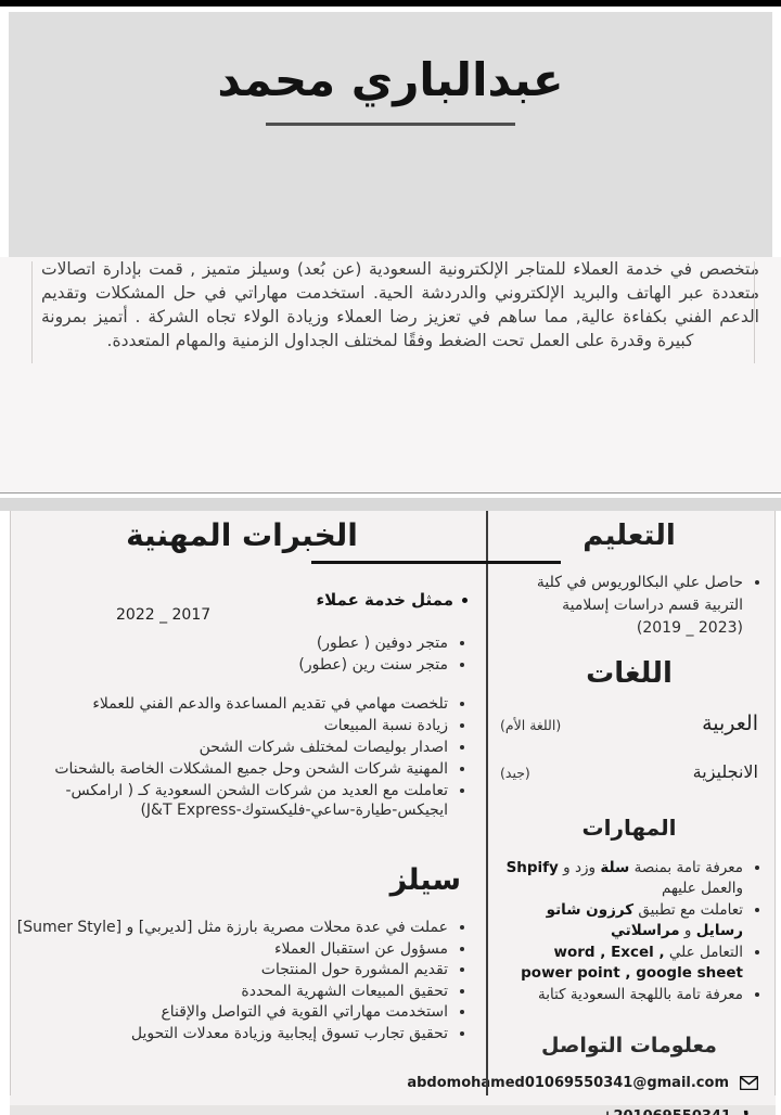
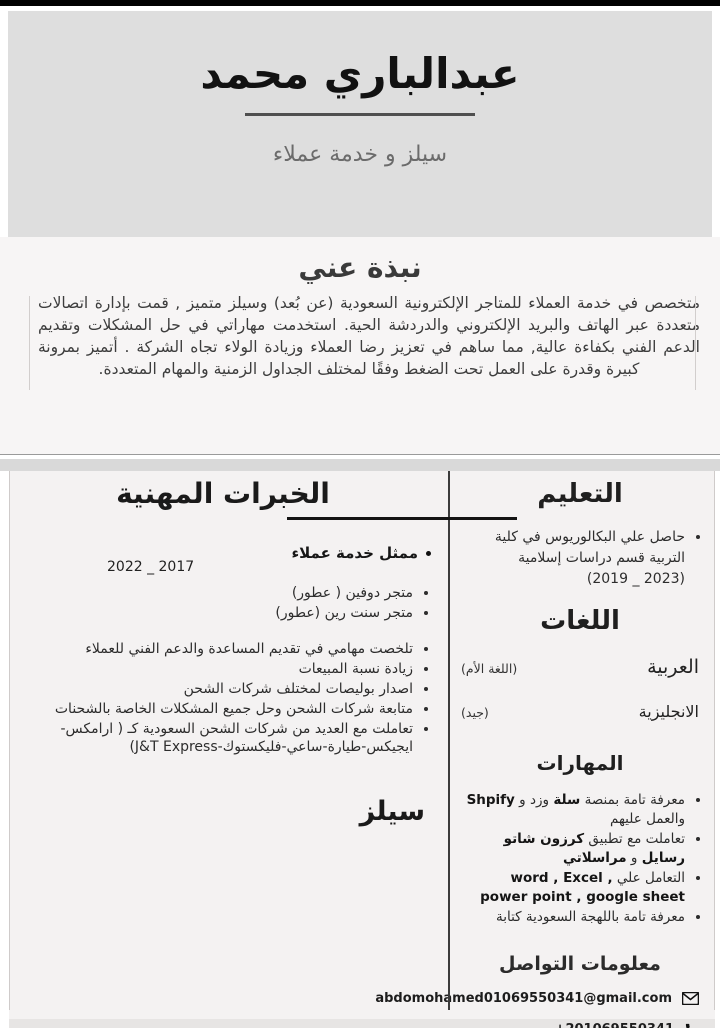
  عبدالباري محمد
+ سيلز و خدمة عملاء
+ نبذة عني
  تخصص في خدمة العملاء للمتاجر الإلكترونية السعودية (عن بُعد) وسيلز متميز , قمت بإدارة اتصالاتتعددة عبر الهاتف والبريد الإلكتروني والدردشة الحية. استخدمت مهاراتي في حل المشكلات وتقديم الدعم الفني بكفاءة عالية, مما ساهم في تعزيز رضا العملاء وزيادة الولاء تجاه الشركة . أتميز بمرونة كبيرة وقدرة على العمل تحت الضغط وفقًا لمختلف الجداول الزمنية والمهام المتعددة.
  التعليم
  حاصل علي البكالوريوس في كلية التربية قسم دراسات إسلامية (2019 _ 2023)
  اللغات
  العربية
  (اللغة الأم)
  الانجليزية
  (جيد)
  المهارات
  معرفة تامة بمنصة سلة وزد و Shpify والعمل عليهم
  تعاملت مع تطبيق كرزون شاتو رسايل و مراسلاتي
  التعامل علي word , Excel , power point , google sheet
  معرفة تامة باللهجة السعودية كتابة
  معلومات التواصل
  abdomohmed01069550341@gmail.com
  الخبرات المهنية
  ممثل خدمة عملاء
  2022 _ 2017
  متجر دوفين ( عطور)
  متجر سنت رين (عطور)
  تلخصت مهامي في تقديم المساعدة والدعم الفني للعملاء
  زيادة نسبة المبيعات
  اصدار بوليصات لمختلف شركات الشحن
- المهنية شركات الشحن وحل جميع المشكلات الخاصة بالشحنات
+ متابعة شركات الشحن وحل جميع المشكلات الخاصة بالشحنات
  تعاملت مع العديد من شركات الشحن السعودية كـ ( ارامكس-ايجيكس-طيارة-ساعي-فليكستوك-J&T Express)
  سيلز
- عملت في عدة محلات مصرية بارزة مثل [لديربي] و [Sumer Style]
- مسؤول عن استقبال العملاء
- تقديم المشورة حول المنتجات
- تحقيق المبيعات الشهرية المحددة
- استخدمت مهاراتي القوية في التواصل والإقناع
- تحقيق تجارب تسوق إيجابية وزيادة معدلات التحويل
